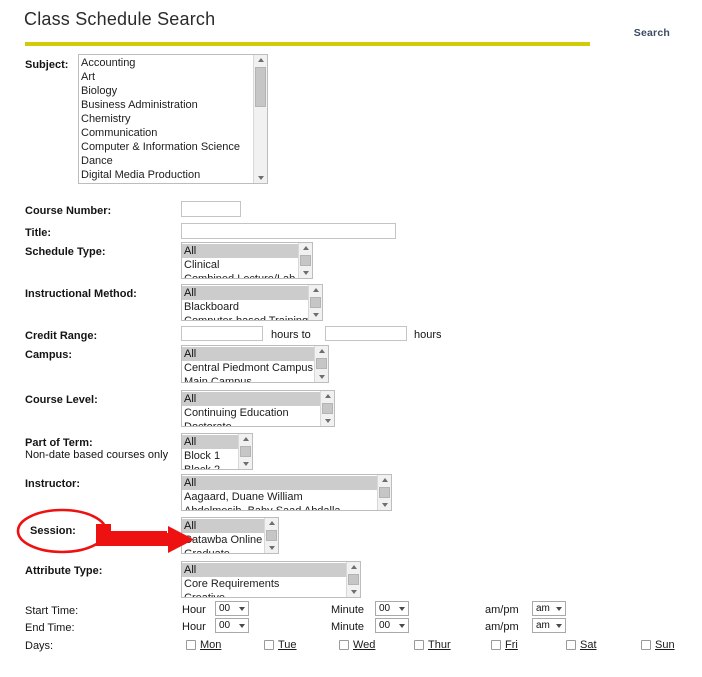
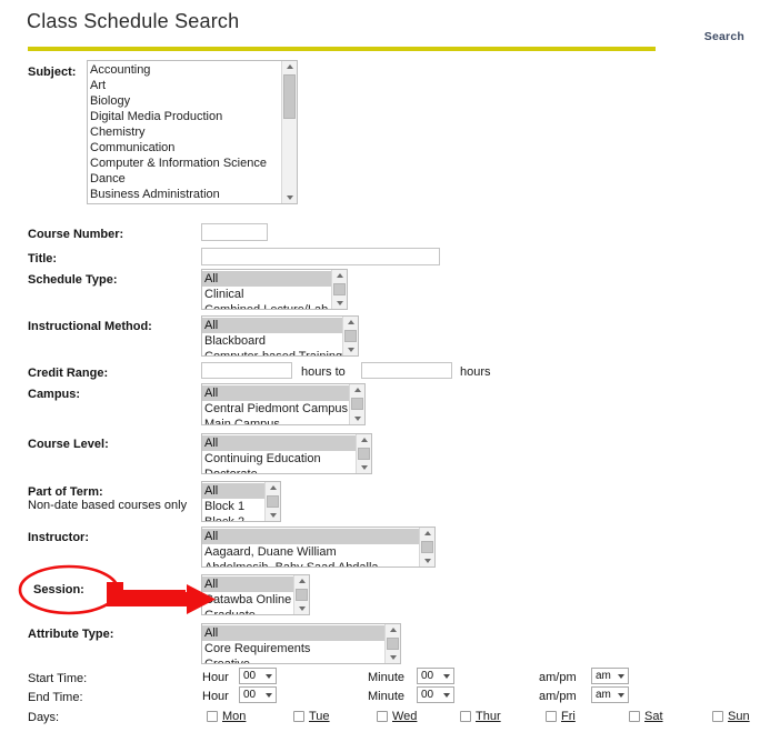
  Class Schedule Search
  Search
  Subject:
  Accounting
  Art
  Biology
- Business Administration
+ Digital Media Production
  Chemistry
  Communication
  Computer & Information Science
  Dance
- Digital Media Production
+ Business Administration
  Course Number:
  Title:
  Schedule Type:
  All
  Clinical
  Instructional Method:
  All
  Blackboard
  Credit Range:
  hours to
  hours
  Campus:
  All
  Central Piedmont Campus
  Course Level:
  All
  Continuing Education
  Part of Term:
  Non-date based courses only
  All
  Block 1
  Instructor:
  All
  Aagaard, Duane William
  Session:
  All
  atawba Online
  Attribute Type:
  All
  Core Requirements
  Start Time:
  Hour
  00
  Minute
  00
  am/pm
  am
  End Time:
  Hour
  00
  Minute
  00
  am/pm
  am
  Days:
  Mon
  Tue
  Wed
  Thur
  Fri
  Sat
  Sun
